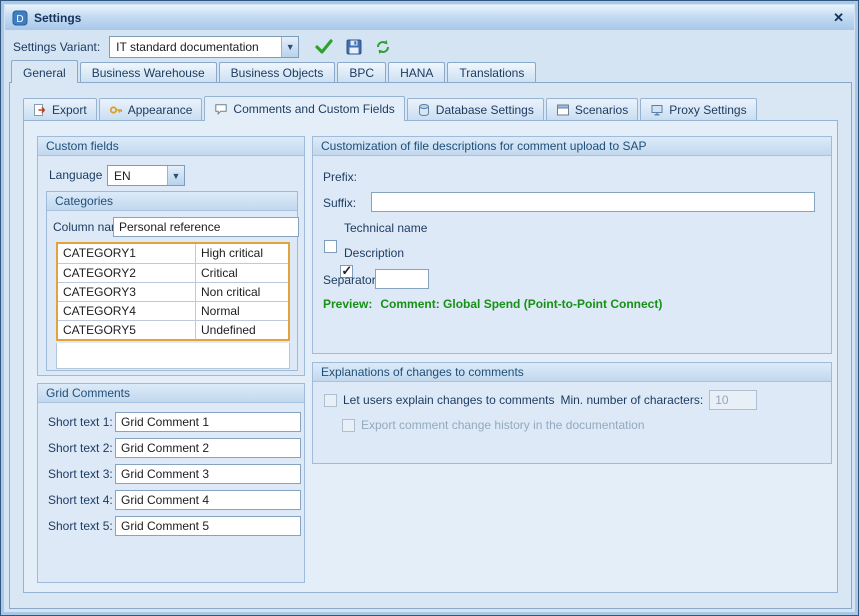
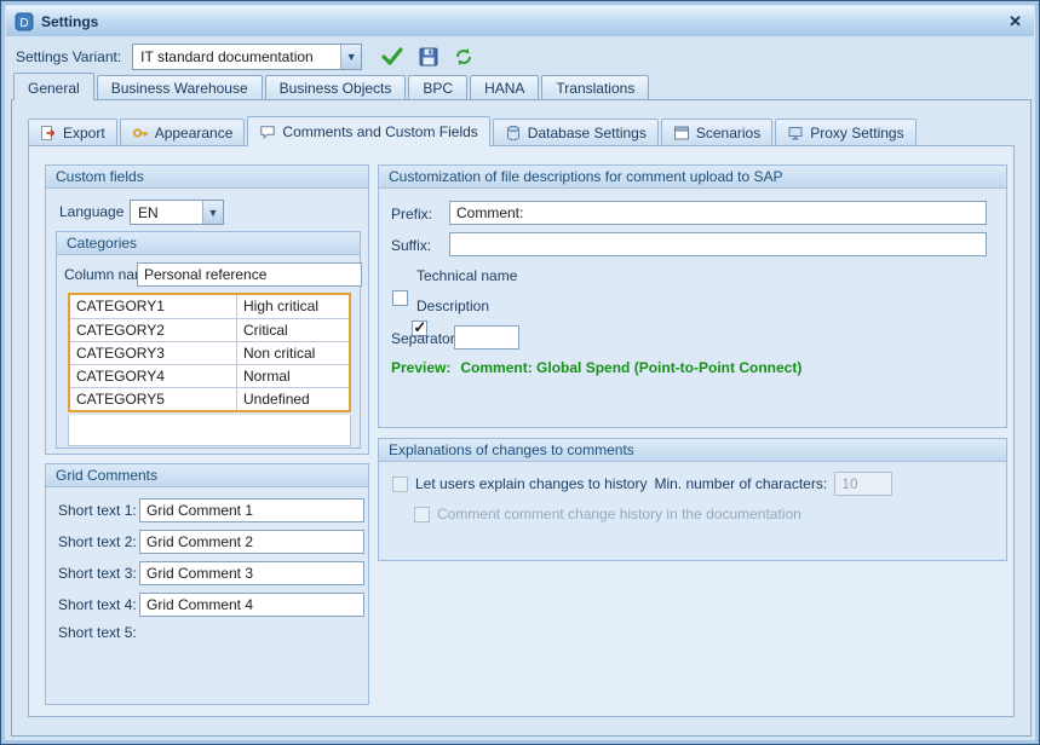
  D
  Settings
  ✕
  Settings Variant:
  IT standard documentation
  ▼
  General
  Business Warehouse
  Business Objects
  BPC
  HANA
  Translations
  Export
  Appearance
  Comments and Custom Fields
  Database Settings
  Scenarios
  Proxy Settings
  Custom fields
  Language
  EN
  ▼
  Categories
  Column na
  Personal reference
  CATEGORY1
  High critical
  CATEGORY2
  Critical
  CATEGORY3
  Non critical
  CATEGORY4
  Normal
  CATEGORY5
  Undefined
  Grid Comments
  Short text 1:
  Grid Comment 1
  Short text 2:
  Grid Comment 2
  Short text 3:
  Grid Comment 3
  Short text 4:
  Grid Comment 4
  Short text 5:
- Grid Comment 5
  Customization of file descriptions for comment upload to SAP
  Prefix:
+ Comment:
  Suffix:
  Technical name
  Description
  Separator
  Preview: Comment: Global Spend (Point-to-Point Connect)
  Explanations of changes to comments
- Let users explain changes to comments
+ Let users explain changes to history
  Min. number of characters:
  10
- Export comment change history in the documentation
+ Comment comment change history in the documentation
